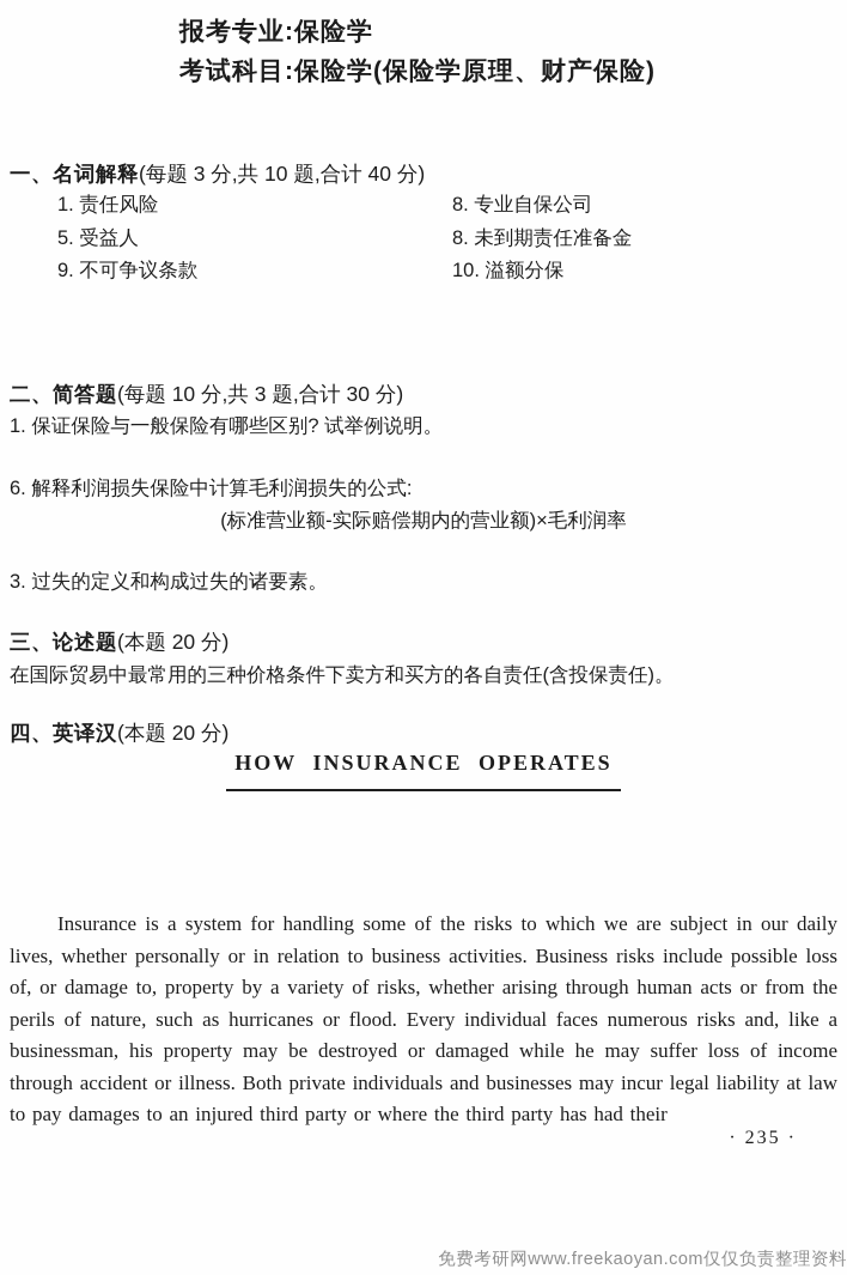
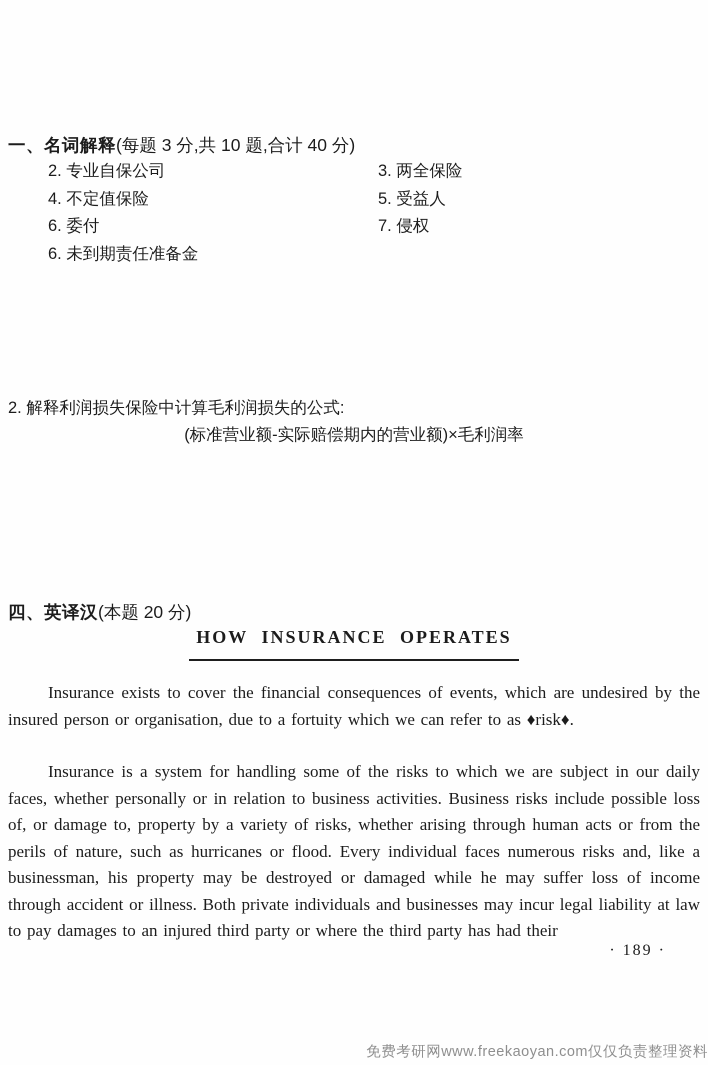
- 报考专业:保险学
- 考试科目:保险学(保险学原理、财产保险)
  一、名词解释(每题 3 分,共 10 题,合计 40 分)
- 1. 责任风险
- 8. 专业自保公司
+ 2. 专业自保公司
+ 3. 两全保险
+ 4. 不定值保险
  5. 受益人
+ 6. 委付
+ 7. 侵权
- 8. 未到期责任准备金
+ 6. 未到期责任准备金
- 9. 不可争议条款
- 10. 溢额分保
- 二、简答题(每题 10 分,共 3 题,合计 30 分)
- 1. 保证保险与一般保险有哪些区别? 试举例说明。
- 6. 解释利润损失保险中计算毛利润损失的公式:
+ 2. 解释利润损失保险中计算毛利润损失的公式:
  (标准营业额-实际赔偿期内的营业额)×毛利润率
- 3. 过失的定义和构成过失的诸要素。
- 三、论述题(本题 20 分)
- 在国际贸易中最常用的三种价格条件下卖方和买方的各自责任(含投保责任)。
  四、英译汉(本题 20 分)
  HOW INSURANCE OPERATES
+ Insurance exists to cover the financial consequences of events, which are undesired by the insured person or organisation, due to a fortuity which we can refer to as ♦risk♦.
- Insurance is a system for handling some of the risks to which we are subject in our daily lives, whether personally or in relation to business activities. Business risks include possible loss of, or damage to, property by a variety of risks, whether arising through human acts or from the perils of nature, such as hurricanes or flood. Every individual faces numerous risks and, like a businessman, his property may be destroyed or damaged while he may suffer loss of income through accident or illness. Both private individuals and businesses may incur legal liability at law to pay damages to an injured third party or where the third party has had their
+ Insurance is a system for handling some of the risks to which we are subject in our daily faces, whether personally or in relation to business activities. Business risks include possible loss of, or damage to, property by a variety of risks, whether arising through human acts or from the perils of nature, such as hurricanes or flood. Every individual faces numerous risks and, like a businessman, his property may be destroyed or damaged while he may suffer loss of income through accident or illness. Both private individuals and businesses may incur legal liability at law to pay damages to an injured third party or where the third party has had their
- · 235 ·
+ · 189 ·
  免费考研网www.freekaoyan.com仅仅负责整理资料
